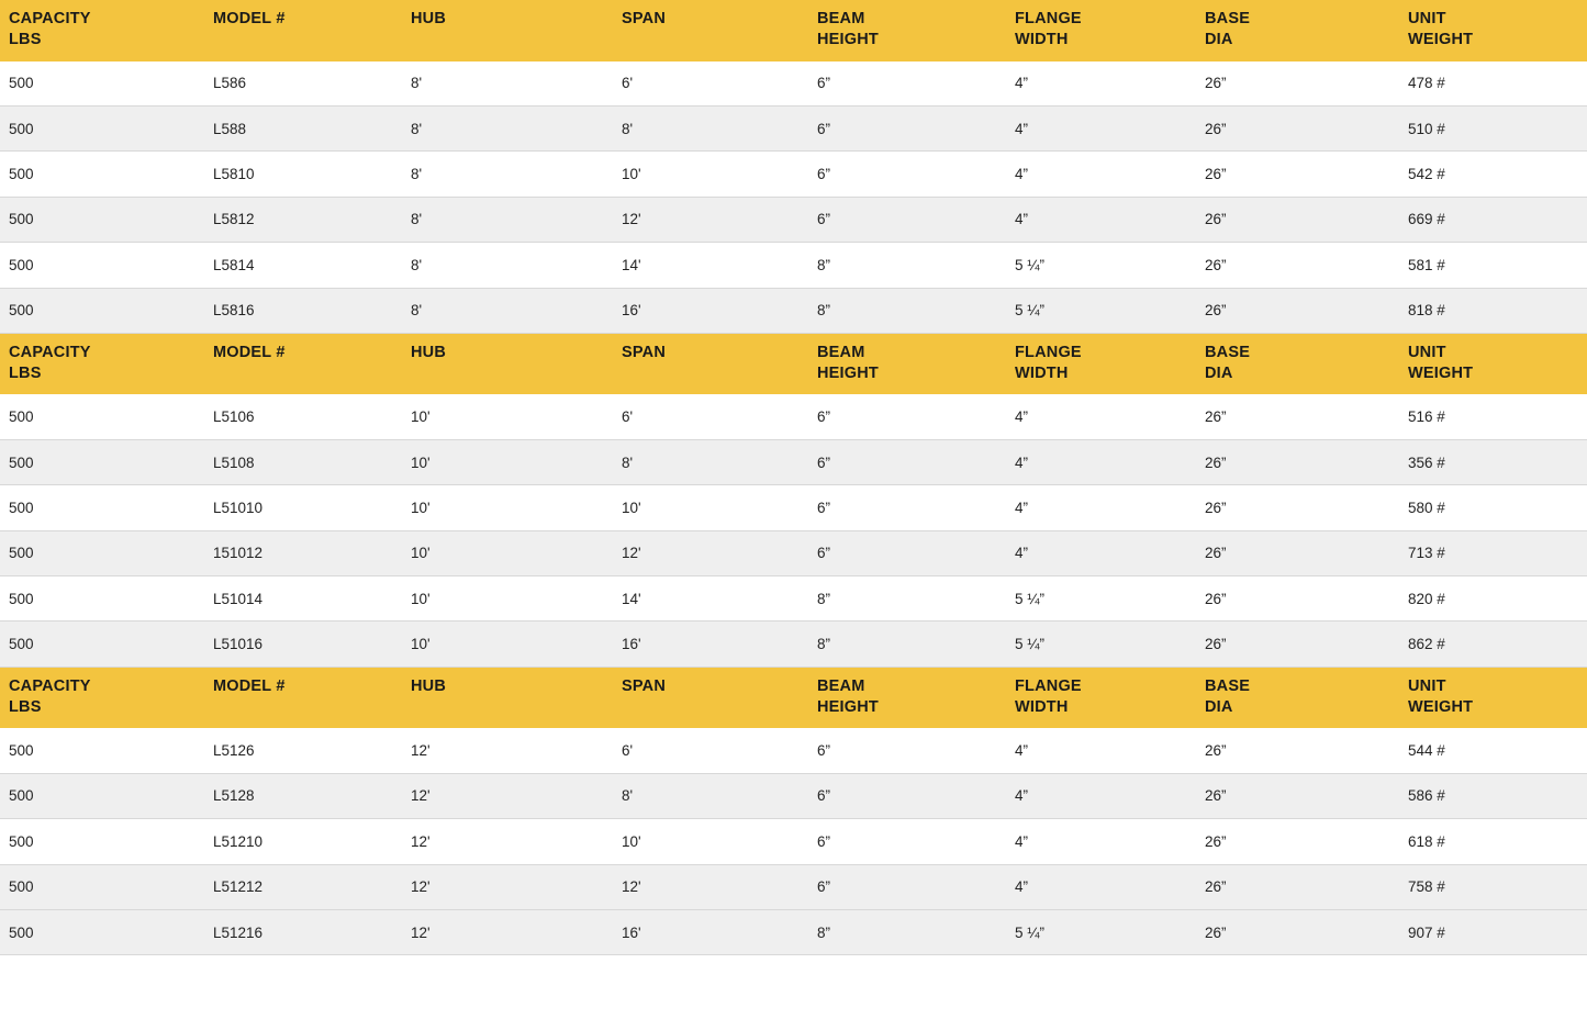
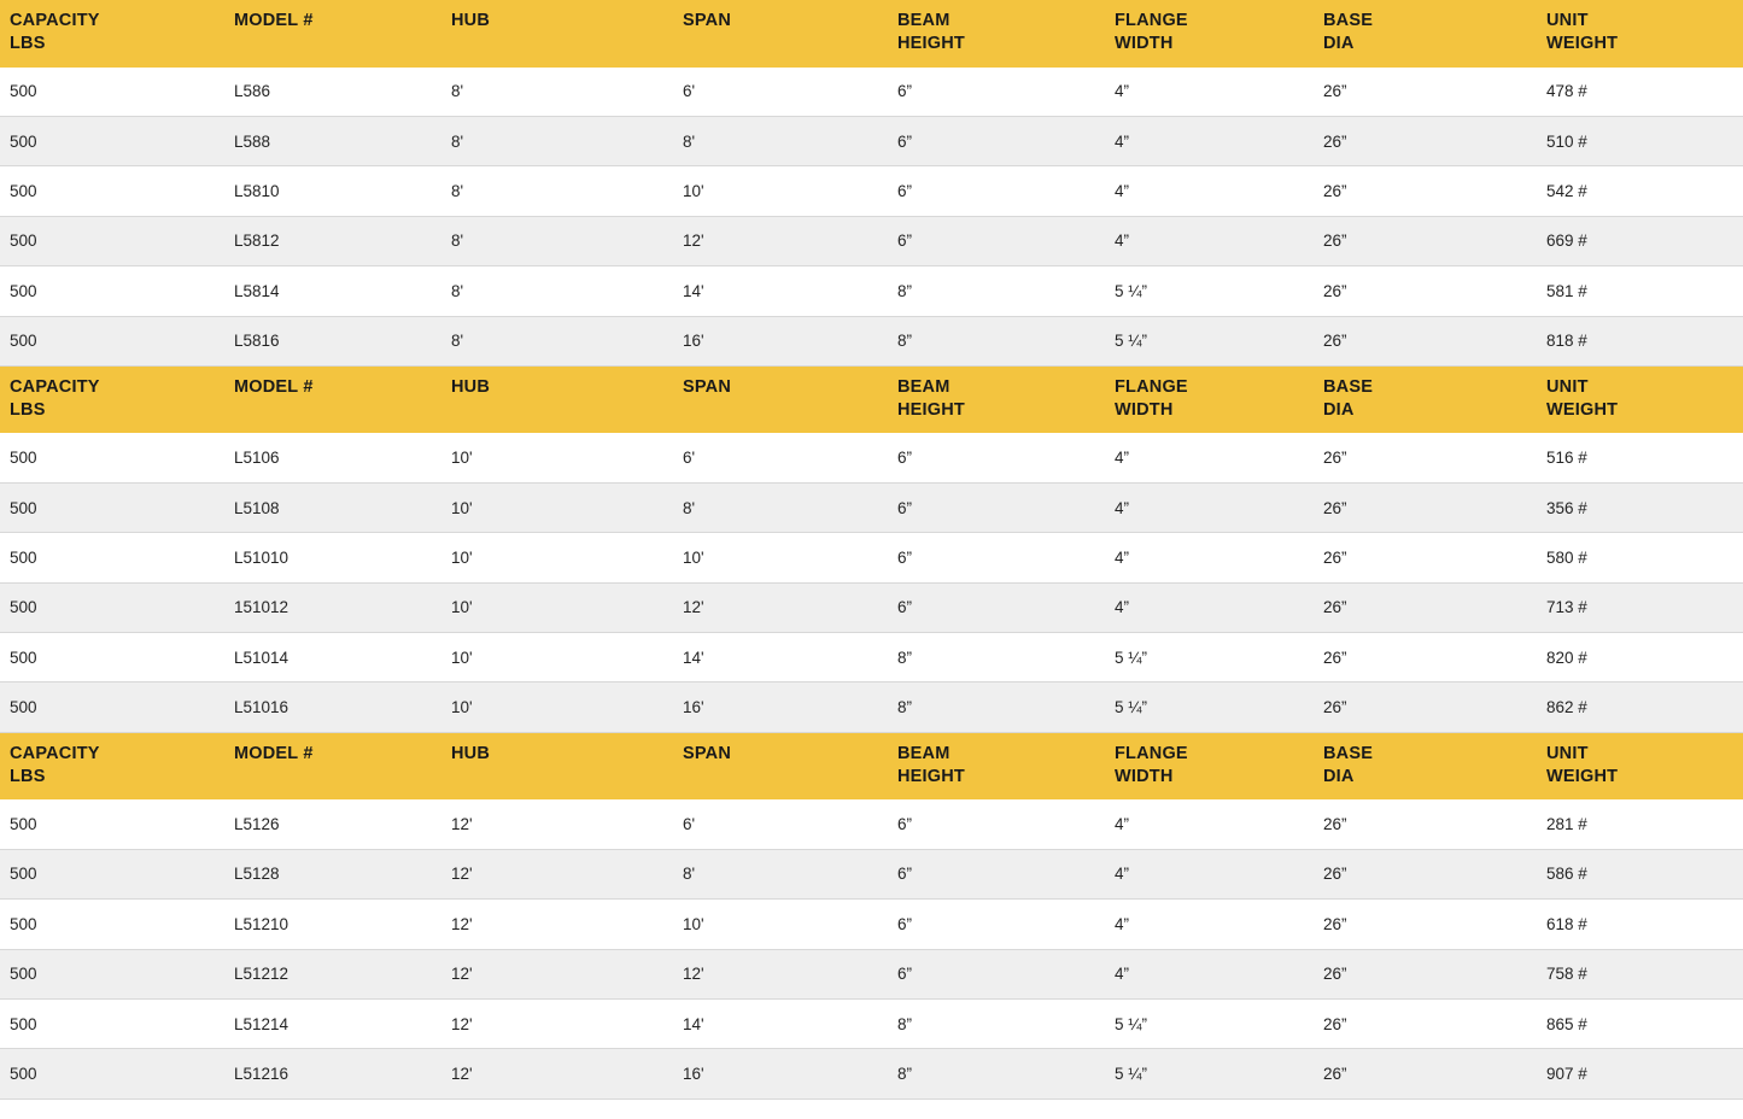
  CAPACITYLBS	MODEL #	HUB	SPAN	BEAMHEIGHT	FLANGEWIDTH	BASEDIA	UNITWEIGHT
  500	L586	8'	6'	6”	4”	26”	478 #
  500	L588	8'	8'	6”	4”	26”	510 #
  500	L5810	8'	10'	6”	4”	26”	542 #
  500	L5812	8'	12'	6”	4”	26”	669 #
  500	L5814	8'	14'	8”	5 ¼”	26”	581 #
  500	L5816	8'	16'	8”	5 ¼”	26”	818 #
  CAPACITYLBS	MODEL #	HUB	SPAN	BEAMHEIGHT	FLANGEWIDTH	BASEDIA	UNITWEIGHT
  500	L5106	10'	6'	6”	4”	26”	516 #
  500	L5108	10'	8'	6”	4”	26”	356 #
  500	L51010	10'	10'	6”	4”	26”	580 #
  500	151012	10'	12'	6”	4”	26”	713 #
  500	L51014	10'	14'	8”	5 ¼”	26”	820 #
  500	L51016	10'	16'	8”	5 ¼”	26”	862 #
  CAPACITYLBS	MODEL #	HUB	SPAN	BEAMHEIGHT	FLANGEWIDTH	BASEDIA	UNITWEIGHT
- 500	L5126	12'	6'	6”	4”	26”	544 #
+ 500	L5126	12'	6'	6”	4”	26”	281 #
  500	L5128	12'	8'	6”	4”	26”	586 #
  500	L51210	12'	10'	6”	4”	26”	618 #
  500	L51212	12'	12'	6”	4”	26”	758 #
+ 500	L51214	12'	14'	8”	5 ¼”	26”	865 #
  500	L51216	12'	16'	8”	5 ¼”	26”	907 #
